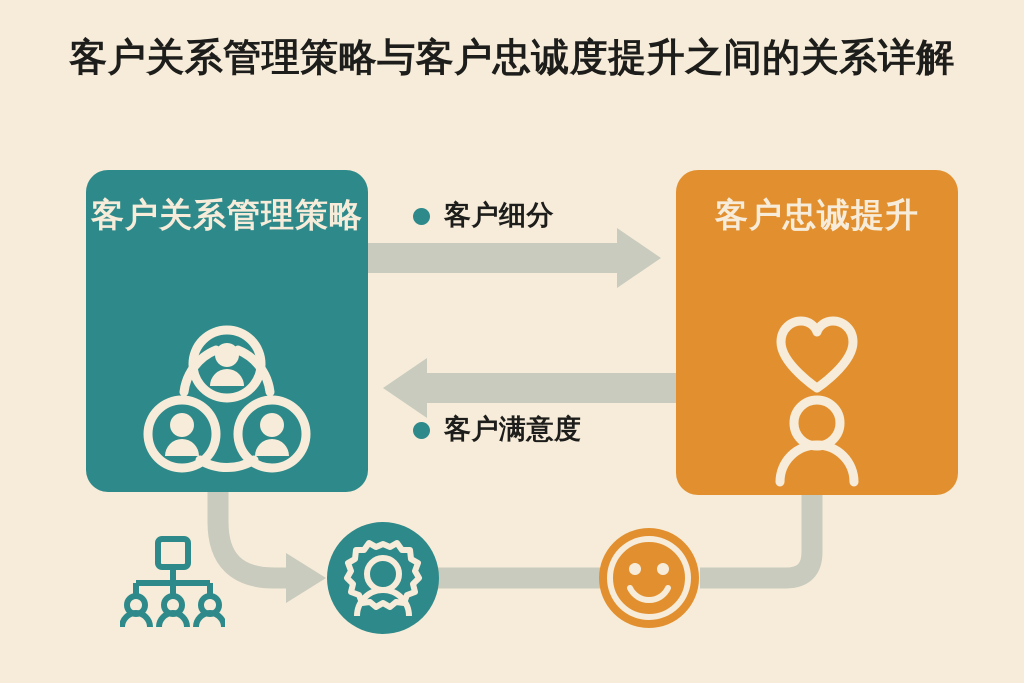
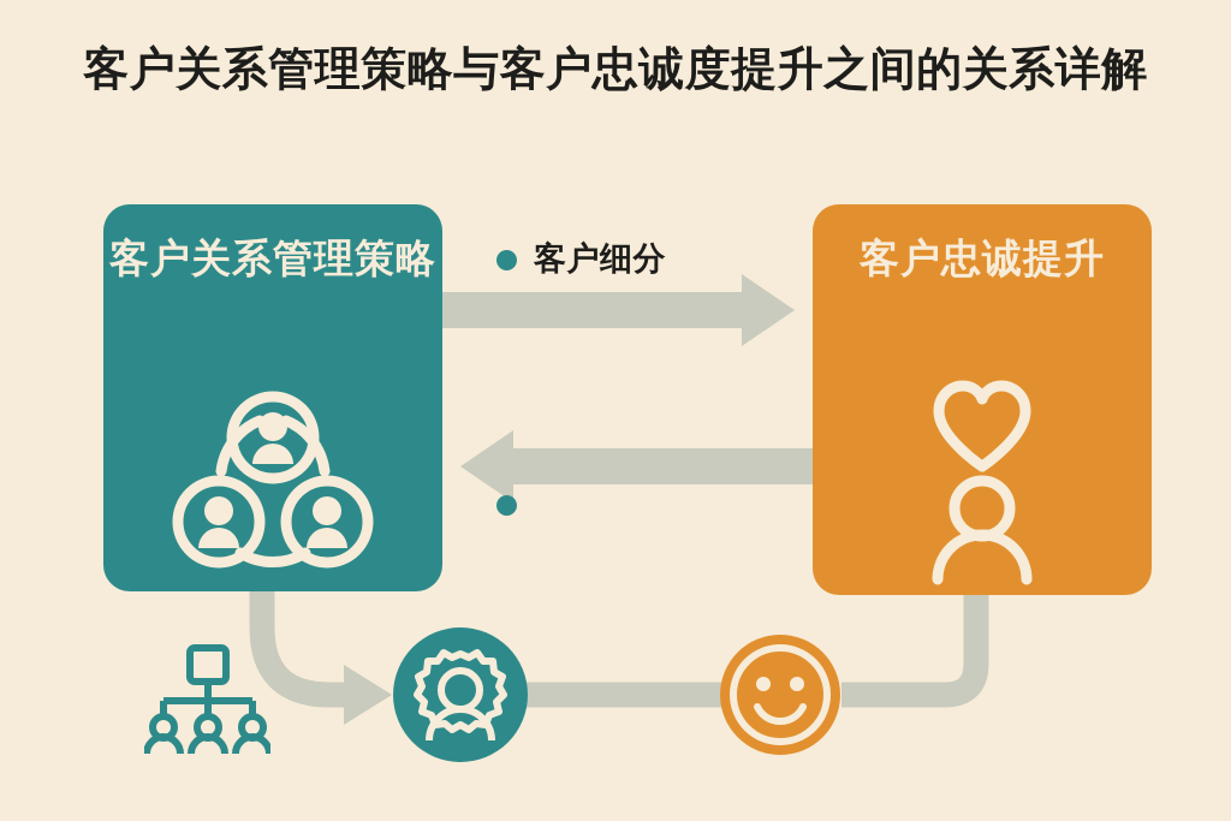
  客户关系管理策略与客户忠诚度提升之间的关系详解
  客户关系管理策略
  客户忠诚提升
  客户细分
- 客户满意度
